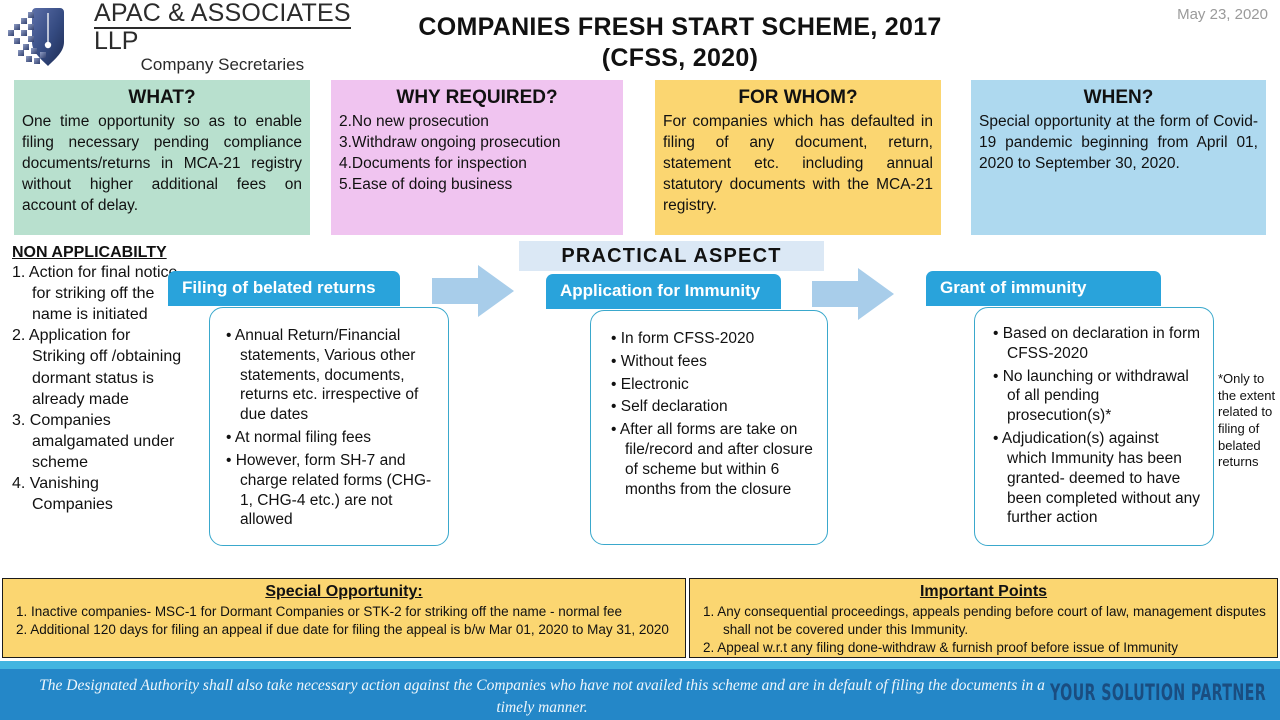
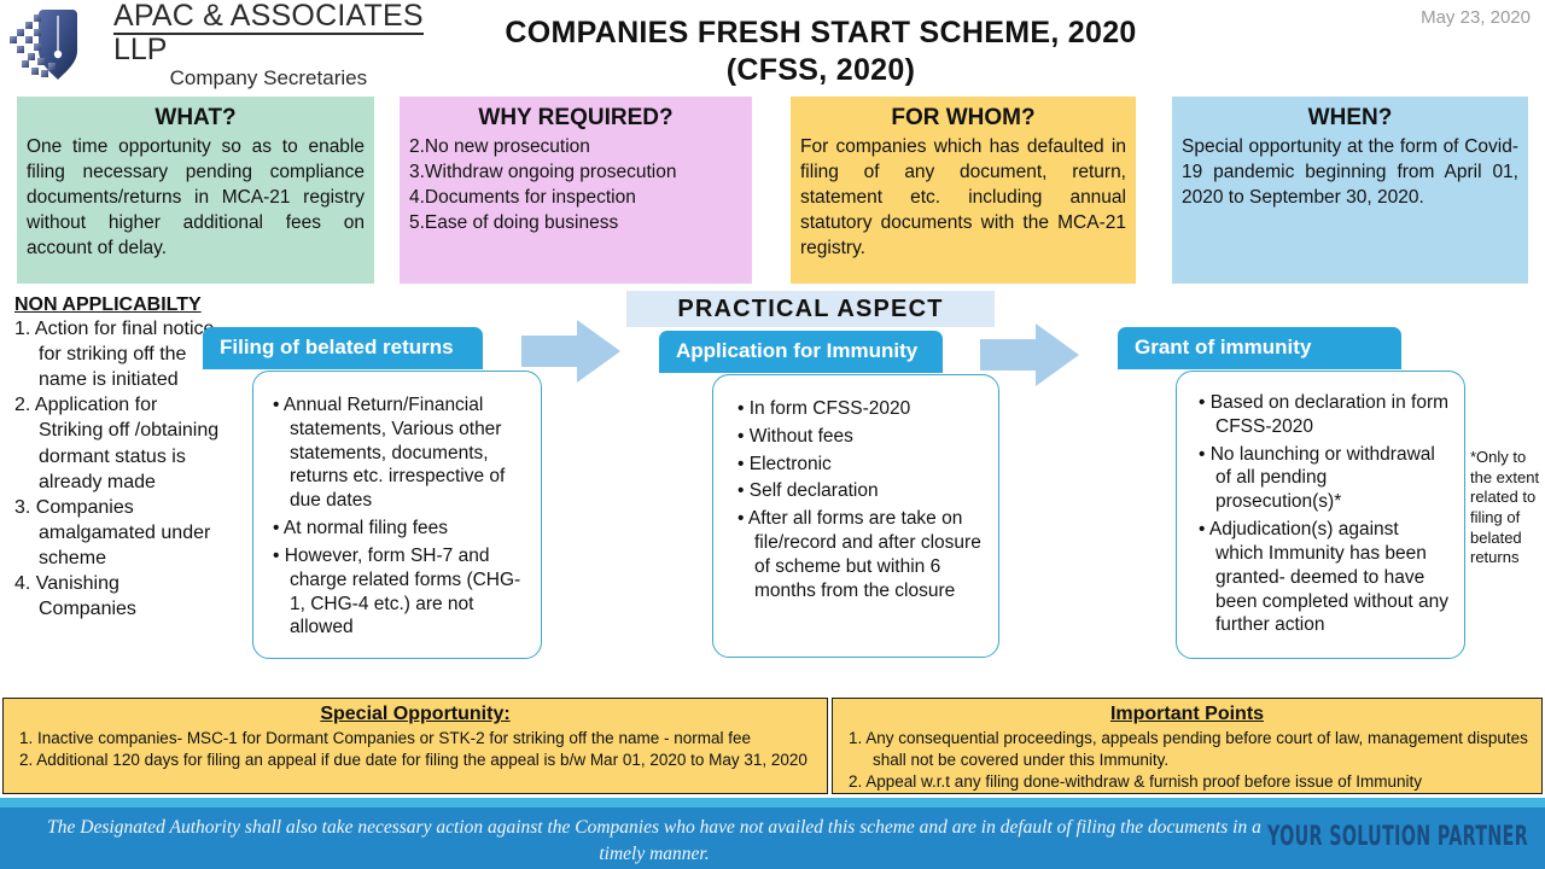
  APAC & ASSOCIATES
  LLP
  Company Secretaries
- COMPANIES FRESH START SCHEME, 2017
+ COMPANIES FRESH START SCHEME, 2020
  (CFSS, 2020)
  May 23, 2020
  WHAT?
  One time opportunity so as to enable filing necessary pending compliance documents/returns in MCA-21 registry without higher additional fees on account of delay.
  WHY REQUIRED?
  2.No new prosecution
  3.Withdraw ongoing prosecution
  4.Documents for inspection
  5.Ease of doing business
  FOR WHOM?
  For companies which has defaulted in filing of any document, return, statement etc. including annual statutory documents with the MCA-21 registry.
  WHEN?
  Special opportunity at the form of Covid-19 pandemic beginning from April 01, 2020 to September 30, 2020.
  NON APPLICABILTY
  1. Action for final notic for striking off the name is initiated
  2. Application for Striking off /obtaining dormant status is already made
  3. Companies amalgamated under scheme
  4. Vanishing Companies
  PRACTICAL ASPECT
  Filing of belated returns
  Annual Return/Financial statements, Various other statements, documents, returns etc. irrespective of due dates
  At normal filing fees
  However, form SH-7 and charge related forms (CHG-1, CHG-4 etc.) are not allowed
  Application for Immunity
  In form CFSS-2020
  Without fees
  Electronic
  Self declaration
  After all forms are take on file/record and after closure of scheme but within 6 months from the closure
  Grant of immunity
  Based on declaration in form CFSS-2020
  No launching or withdrawal of all pending prosecution(s)*
  Adjudication(s) against which Immunity has been granted- deemed to have been completed without any further action
  *Only to the extent related to filing of belated returns
  Special Opportunity:
  1. Inactive companies- MSC-1 for Dormant Companies or STK-2 for striking off the name - normal fee
  2. Additional 120 days for filing an appeal if due date for filing the appeal is b/w Mar 01, 2020 to May 31, 2020
  Important Points
  1. Any consequential proceedings, appeals pending before court of law, management disputes shall not be covered under this Immunity.
  2. Appeal w.r.t any filing done-withdraw & furnish proof before issue of Immunity
  The Designated Authority shall also take necessary action against the Companies who have not availed this scheme and are in default of filing the documents in a timely manner.
  YOUR SOLUTION PARTNER
